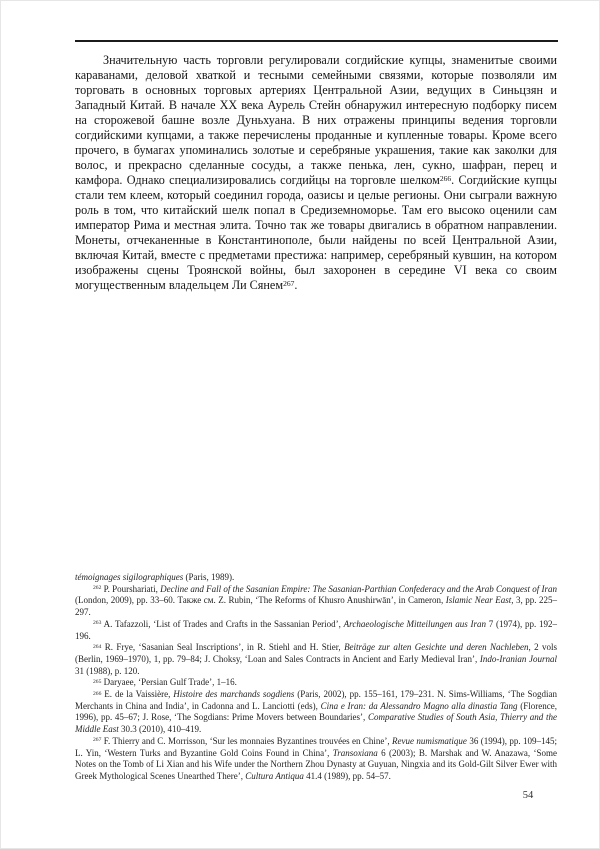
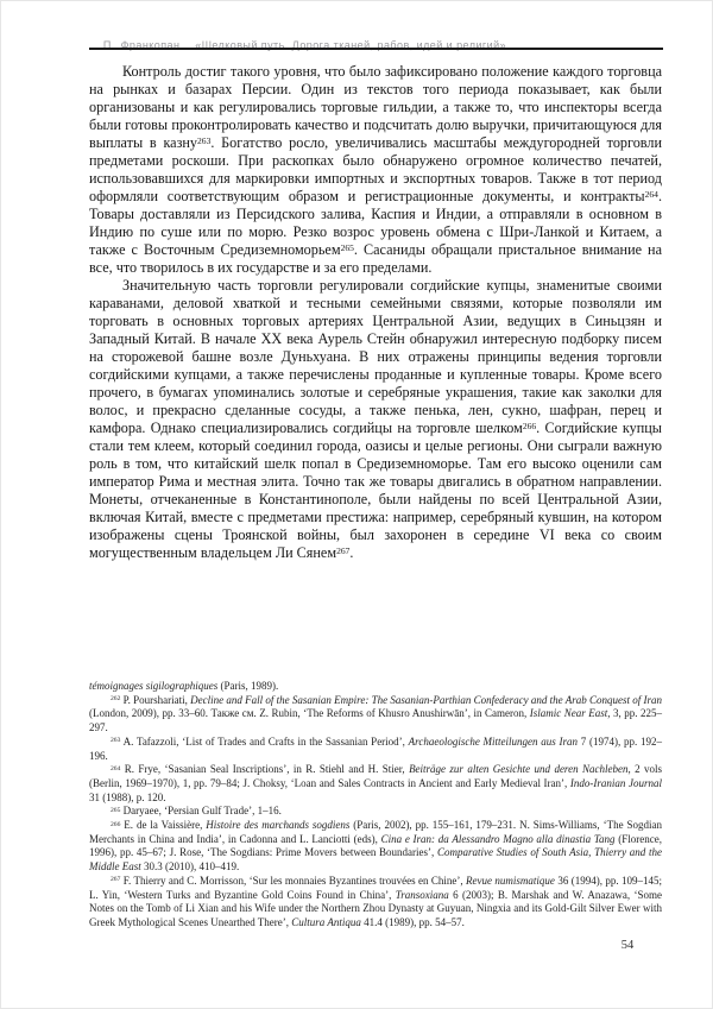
+ П. Франкопан. «Шелковый путь. Дорога тканей, рабов, идей и религий»
+ Контроль достиг такого уровня, что было зафиксировано положение каждого торговца на рынках и базарах Персии. Один из текстов того периода показывает, как были организованы и как регулировались торговые гильдии, а также то, что инспекторы всегда были готовы проконтролировать качество и подсчитать долю выручки, причитающуюся для выплаты в казну263. Богатство росло, увеличивались масштабы междугородней торговли предметами роскоши. При раскопках было обнаружено огромное количество печатей, использовавшихся для маркировки импортных и экспортных товаров. Также в тот период оформляли соответствующим образом и регистрационные документы, и контракты264. Товары доставляли из Персидского залива, Каспия и Индии, а отправляли в основном в Индию по суше или по морю. Резко возрос уровень обмена с Шри-Ланкой и Китаем, а также с Восточным Средиземноморьем265. Сасаниды обращали пристальное внимание на все, что творилось в их государстве и за его пределами.
  Значительную часть торговли регулировали согдийские купцы, знаменитые своими караванами, деловой хваткой и тесными семейными связями, которые позволяли им торговать в основных торговых артериях Центральной Азии, ведущих в Синьцзян и Западный Китай. В начале XX века Аурель Стейн обнаружил интересную подборку писем на сторожевой башне возле Дуньхуана. В них отражены принципы ведения торговли согдийскими купцами, а также перечислены проданные и купленные товары. Кроме всего прочего, в бумагах упоминались золотые и серебряные украшения, такие как заколки для волос, и прекрасно сделанные сосуды, а также пенька, лен, сукно, шафран, перец и камфора. Однако специализировались согдийцы на торговле шелком266. Согдийские купцы стали тем клеем, который соединил города, оазисы и целые регионы. Они сыграли важную роль в том, что китайский шелк попал в Средиземноморье. Там его высоко оценили сам император Рима и местная элита. Точно так же товары двигались в обратном направлении. Монеты, отчеканенные в Константинополе, были найдены по всей Центральной Азии, включая Китай, вместе с предметами престижа: например, серебряный кувшин, на котором изображены сцены Троянской войны, был захоронен в середине VI века со своим могущественным владельцем Ли Сянем267.
  témoignages sigilographiques (Paris, 1989).
  P. Pourshariati, Decline and Fall of the Sasanian Empire: The Sasanian-Parthian Confederacy and the Arab Conquest of Iran (London, 2009), pp. 33–60. Также см. Z. Rubin, ‘The Reforms of Khusro Anushirwān’, in Cameron, Islamic Near East, 3, pp. 225–297.
  A. Tafazzoli, ‘List of Trades and Crafts in the Sassanian Period’, Archaeologische Mitteilungen aus Iran 7 (1974), pp. 192–196.
  R. Frye, ‘Sasanian Seal Inscriptions’, in R. Stiehl and H. Stier, Beiträge zur alten Gesichte und deren Nachleben, 2 vols (Berlin, 1969–1970), 1, pp. 79–84; J. Choksy, ‘Loan and Sales Contracts in Ancient and Early Medieval Iran’, Indo-Iranian Journal 31 (1988), p. 120.
  Daryaee, ‘Persian Gulf Trade’, 1–16.
  E. de la Vaissière, Histoire des marchands sogdiens (Paris, 2002), pp. 155–161, 179–231. N. Sims-Williams, ‘The Sogdian Merchants in China and India’, in Cadonna and L. Lanciotti (eds), Cina e Iran: da Alessandro Magno alla dinastia Tang (Florence, 1996), pp. 45–67; J. Rose, ‘The Sogdians: Prime Movers between Boundaries’, Comparative Studies of South Asia, Thierry and the Middle East 30.3 (2010), 410–419.
  F. Thierry and C. Morrisson, ‘Sur les monnaies Byzantines trouvées en Chine’, Revue numismatique 36 (1994), pp. 109–145; L. Yin, ‘Western Turks and Byzantine Gold Coins Found in China’, Transoxiana 6 (2003); B. Marshak and W. Anazawa, ‘Some Notes on the Tomb of Li Xian and his Wife under the Northern Zhou Dynasty at Guyuan, Ningxia and its Gold-Gilt Silver Ewer with Greek Mythological Scenes Unearthed There’, Cultura Antiqua 41.4 (1989), pp. 54–57.
  54
